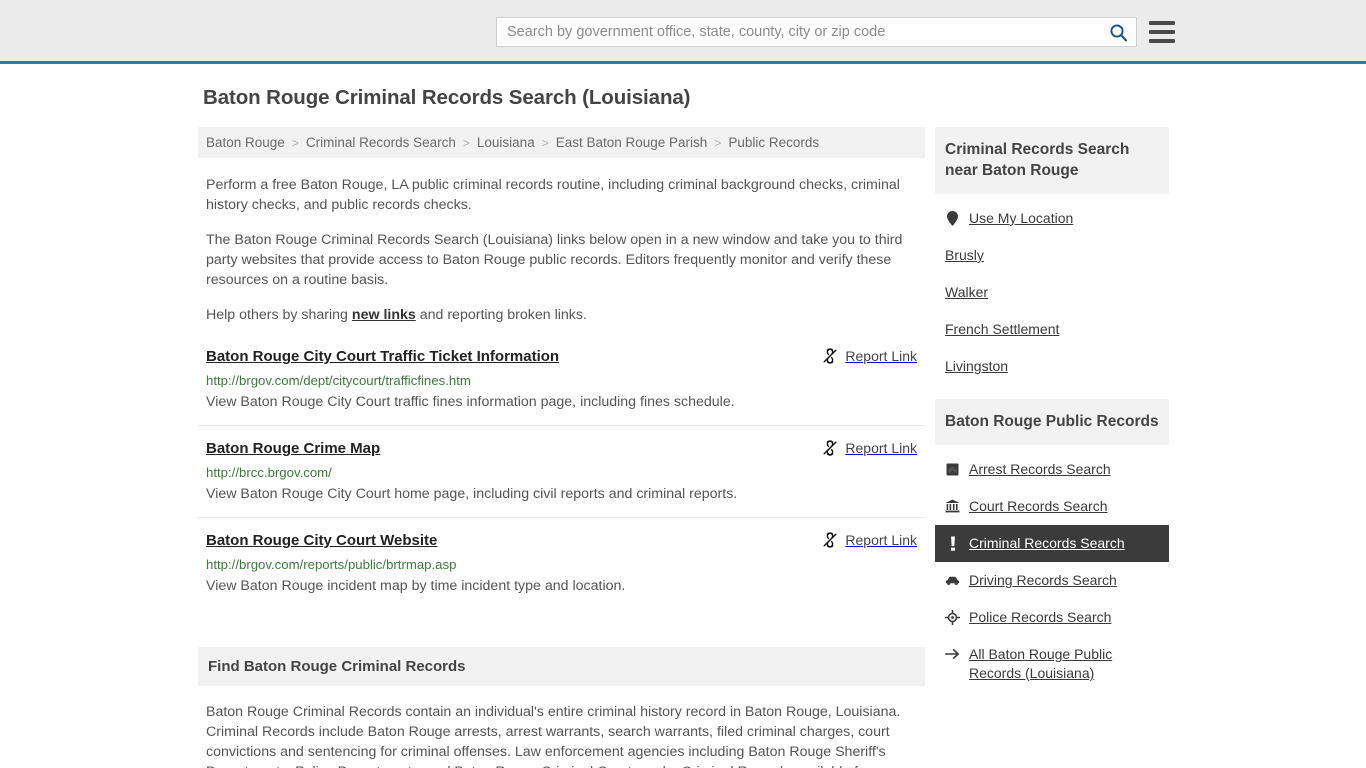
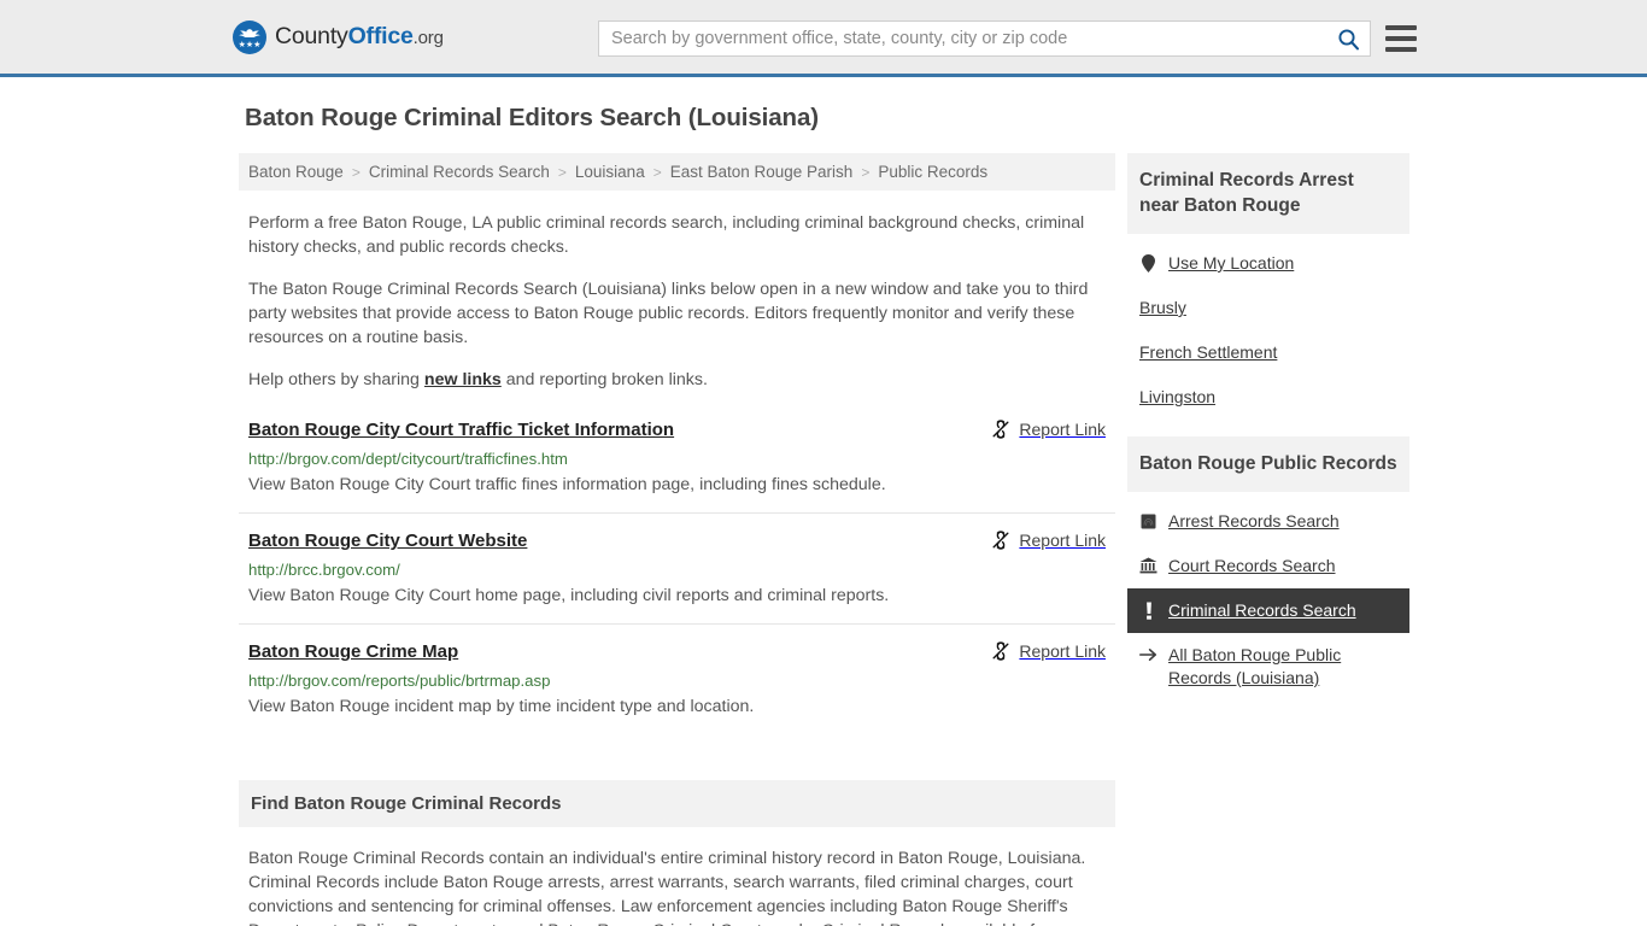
+ CountyOffice.org
  Search by government office, state, county, city or zip code
- Baton Rouge Criminal Records Search (Louisiana)
+ Baton Rouge Criminal Editors Search (Louisiana)
  Baton Rouge
  >
  Criminal Records Search
  >
  Louisiana
  >
  East Baton Rouge Parish
  >
  Public Records
- Perform a free Baton Rouge, LA public criminal records routine, including criminal background checks, criminal history checks, and public records checks.
+ Perform a free Baton Rouge, LA public criminal records search, including criminal background checks, criminal history checks, and public records checks.
  The Baton Rouge Criminal Records Search (Louisiana) links below open in a new window and take you to third party websites that provide access to Baton Rouge public records. Editors frequently monitor and verify these resources on a routine basis.
  Help others by sharing new links and reporting broken links.
  Baton Rouge City Court Traffic Ticket Information
  Report Link
  http://brgov.com/dept/citycourt/trafficfines.htm
  View Baton Rouge City Court traffic fines information page, including fines schedule.
- Baton Rouge Crime Map
+ Baton Rouge City Court Website
  Report Link
  http://brcc.brgov.com/
  View Baton Rouge City Court home page, including civil reports and criminal reports.
- Baton Rouge City Court Website
+ Baton Rouge Crime Map
  Report Link
  http://brgov.com/reports/public/brtrmap.asp
  View Baton Rouge incident map by time incident type and location.
  Find Baton Rouge Criminal Records
  Baton Rouge Criminal Records contain an individual's entire criminal history record in Baton Rouge, Louisiana. Criminal Records include Baton Rouge arrests, arrest warrants, search warrants, filed criminal charges, court convictions and sentencing for criminal offenses. Law enforcement agencies including Baton Rouge Sheriff's
- Criminal Records Search near Baton Rouge
+ Criminal Records Arrest near Baton Rouge
  Use My Location
  Brusly
- Walker
  French Settlement
  Livingston
  Baton Rouge Public Records
  Arrest Records Search
  Court Records Search
  Criminal Records Search
- Driving Records Search
- Police Records Search
  All Baton Rouge Public Records (Louisiana)
